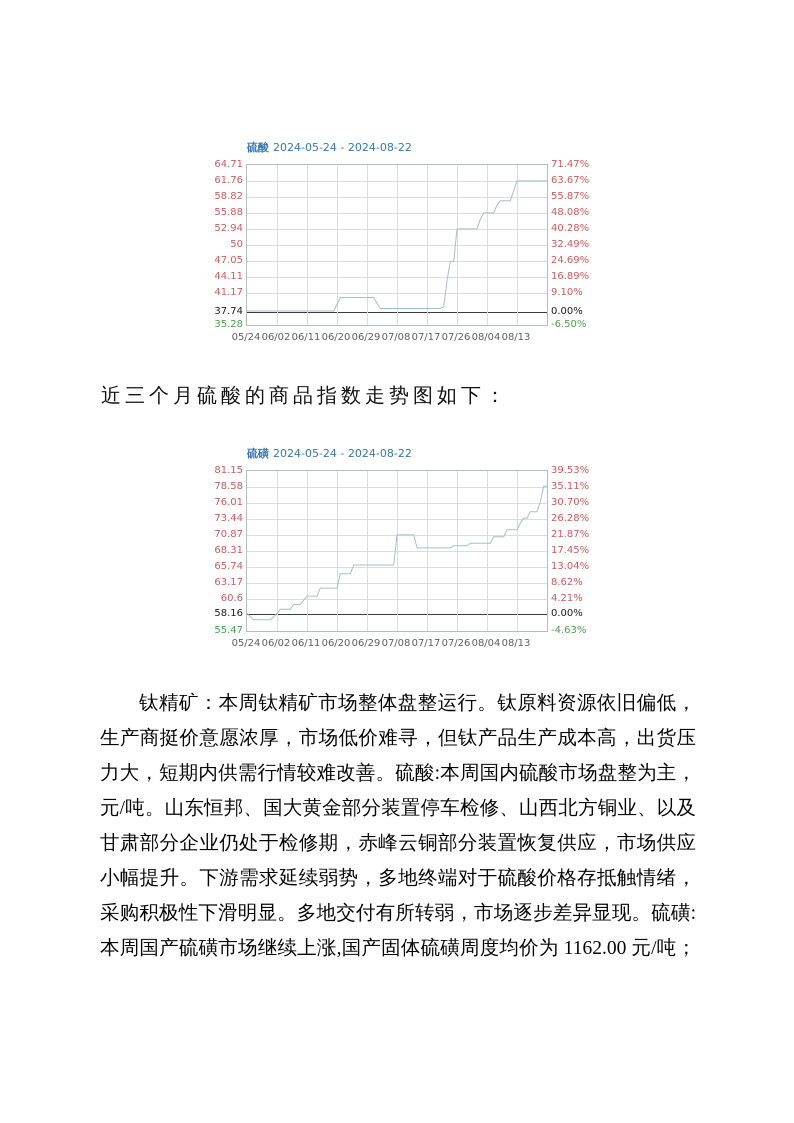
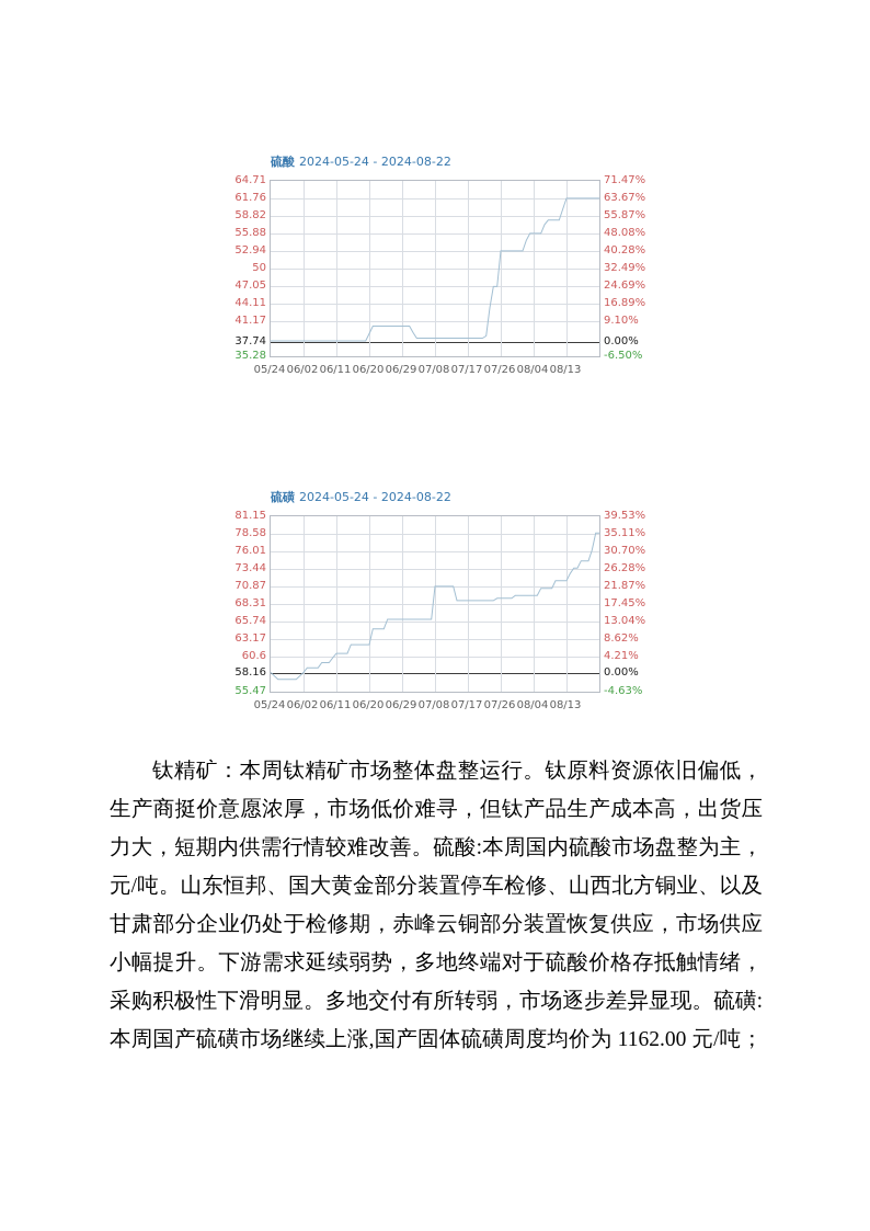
  硫酸 2024-05-24 - 2024-08-22
  64.71
  71.47%
  61.76
  63.67%
  58.82
  55.87%
  55.88
  48.08%
  52.94
  40.28%
  50
  32.49%
  47.05
  24.69%
  44.11
  16.89%
  41.17
  9.10%
  37.74
  0.00%
  35.28
  -6.50%
  05/24
  06/02
  06/11
  06/20
  06/29
  07/08
  07/17
  07/26
  08/04
  08/13
- 近三个月硫酸的商品指数走势图如下：
  硫磺 2024-05-24 - 2024-08-22
  81.15
  39.53%
  78.58
  35.11%
  76.01
  30.70%
  73.44
  26.28%
  70.87
  21.87%
  68.31
  17.45%
  65.74
  13.04%
  63.17
  8.62%
  60.6
  4.21%
  58.16
  0.00%
  55.47
  -4.63%
  05/24
  06/02
  06/11
  06/20
  06/29
  07/08
  07/17
  07/26
  08/04
  08/13
  钛精矿：本周钛精矿市场整体盘整运行。钛原料资源依旧偏低，
  生产商挺价意愿浓厚，市场低价难寻，但钛产品生产成本高，出货压
  力大，短期内供需行情较难改善。硫酸:本周国内硫酸市场盘整为主，
  元/吨。山东恒邦、国大黄金部分装置停车检修、山西北方铜业、以及
  甘肃部分企业仍处于检修期，赤峰云铜部分装置恢复供应，市场供应
  小幅提升。下游需求延续弱势，多地终端对于硫酸价格存抵触情绪，
  采购积极性下滑明显。多地交付有所转弱，市场逐步差异显现。硫磺:
  本周国产硫磺市场继续上涨,国产固体硫磺周度均价为 1162.00 元/吨；
